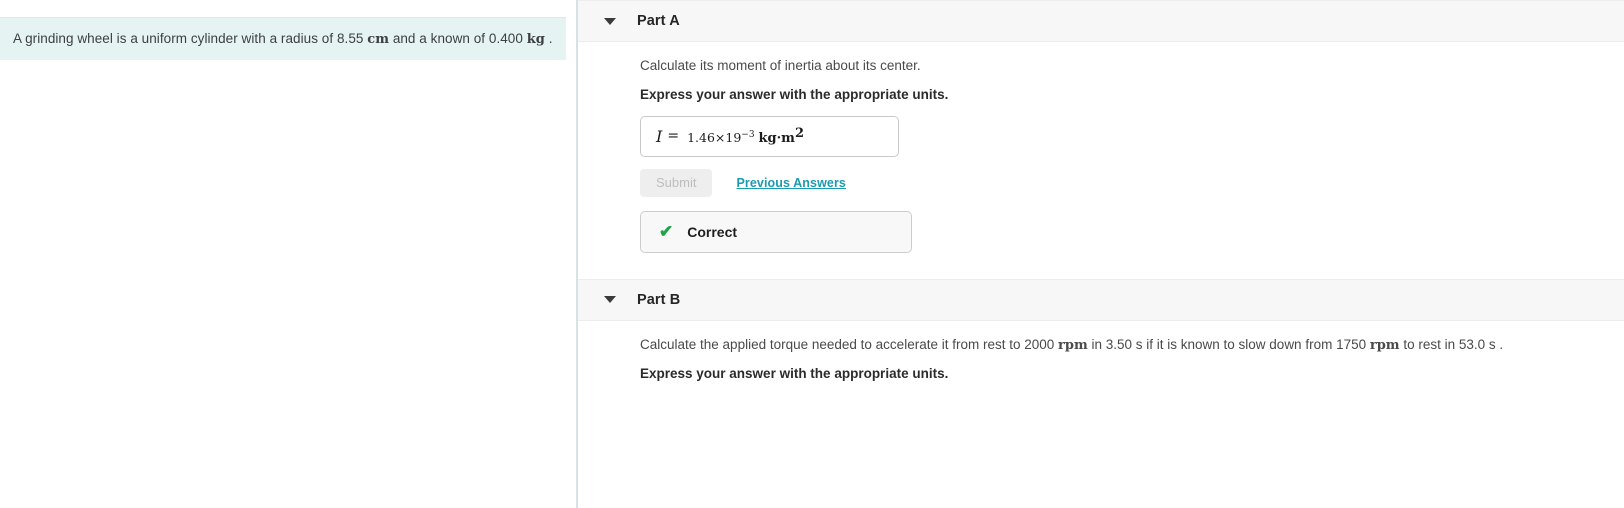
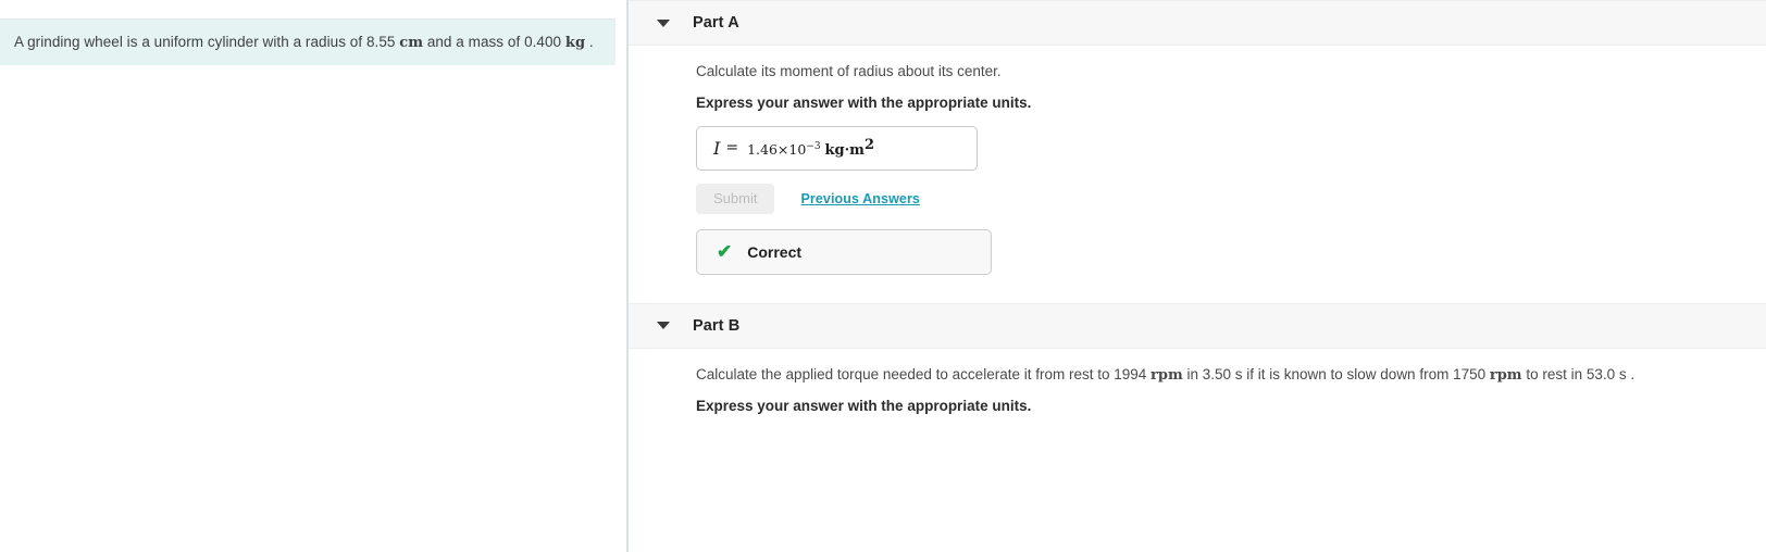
- A grinding wheel is a uniform cylinder with a radius of 8.55 cm and a known of 0.400 kg .
+ A grinding wheel is a uniform cylinder with a radius of 8.55 cm and a mass of 0.400 kg .
  Part A
- Calculate its moment of inertia about its center.
+ Calculate its moment of radius about its center.
  Express your answer with the appropriate units.
  I
  =
- 1.46×19−3 kg·m2
+ 1.46×10−3 kg·m2
  Submit
  Previous Answers
  ✔
  Correct
  Part B
- Calculate the applied torque needed to accelerate it from rest to 2000 rpm in 3.50 s if it is known to slow down from 1750 rpm to rest in 53.0 s .
+ Calculate the applied torque needed to accelerate it from rest to 1994 rpm in 3.50 s if it is known to slow down from 1750 rpm to rest in 53.0 s .
  Express your answer with the appropriate units.
